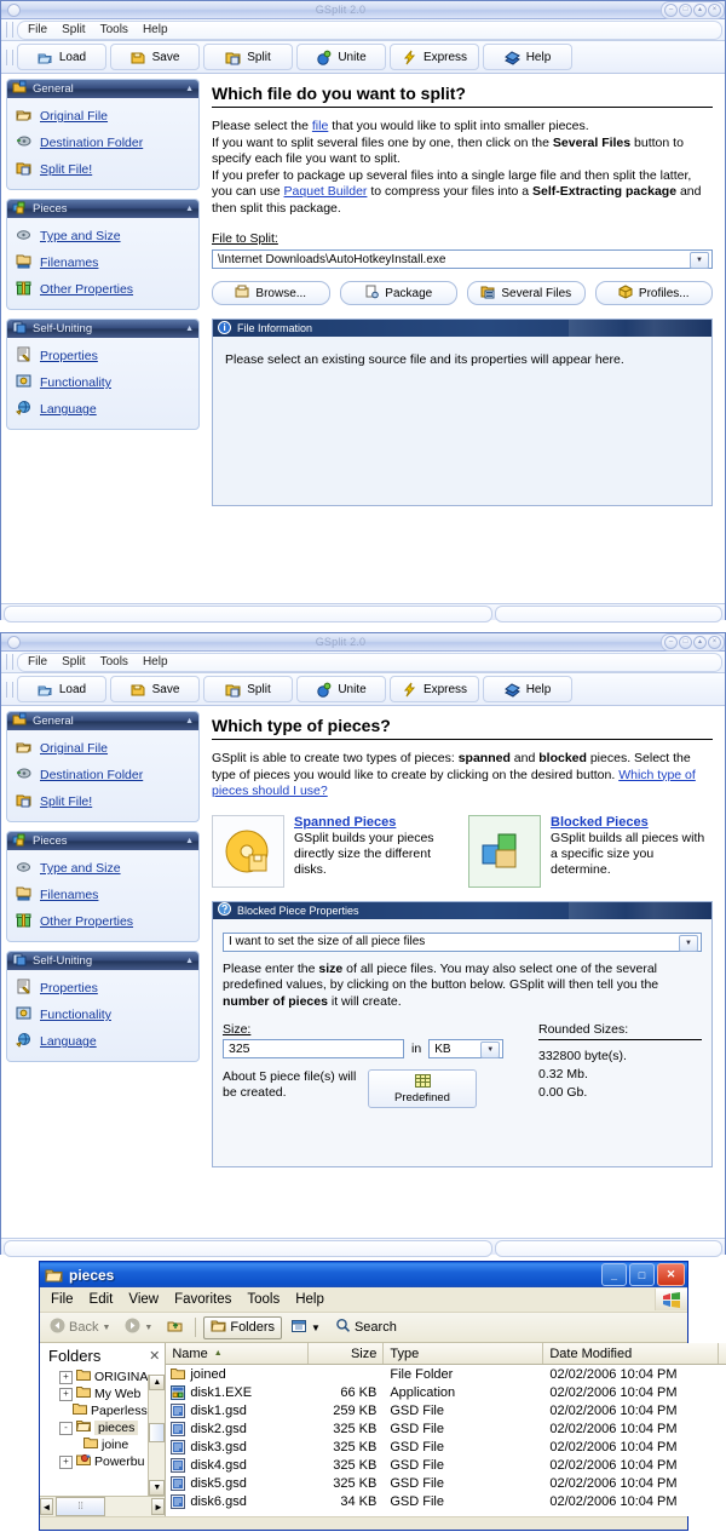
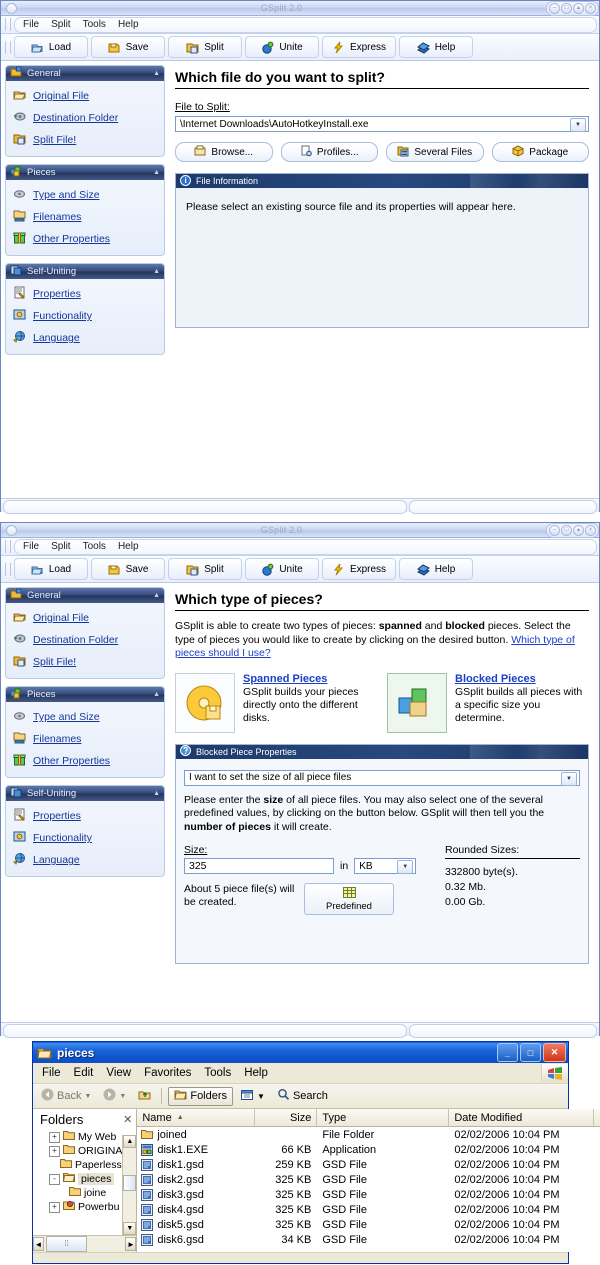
  GSplit 2.0
  File
  Split
  Tools
  Help
  Load
  Save
  Split
  Unite
  Express
  Help
  General
  Original File
  Destination Folder
  Split File!
  Pieces
  Type and Size
  Filenames
  Other Properties
  Self-Uniting
  Properties
  Functionality
  Language
  Which file do you want to split?
- Please select the file that you would like to split into smaller pieces.
- If you want to split several files one by one, then click on the Several Files button to specify each file you want to split.
- If you prefer to package up several files into a single large file and then split the latter, you can use Paquet Builder to compress your files into a Self-Extracting package and then split this package.
  File to Split:
  \Internet Downloads\AutoHotkeyInstall.exe
  Browse...
- Package
+ Profiles...
  Several Files
- Profiles...
+ Package
  File Information
  Please select an existing source file and its properties will appear here.
  GSplit 2.0
  File
  Split
  Tools
  Help
  Load
  Save
  Split
  Unite
  Express
  Help
  General
  Original File
  Destination Folder
  Split File!
  Pieces
  Type and Size
  Filenames
  Other Properties
  Self-Uniting
  Properties
  Functionality
  Language
  Which type of pieces?
  GSplit is able to create two types of pieces: spanned and blocked pieces. Select the type of pieces you would like to create by clicking on the desired button. Which type of pieces should I use?
  Spanned Pieces
- GSplit builds your pieces directly size the different disks.
+ GSplit builds your pieces directly onto the different disks.
  Blocked Pieces
  GSplit builds all pieces with a specific size you determine.
  Blocked Piece Properties
  I want to set the size of all piece files
  Please enter the size of all piece files. You may also select one of the several predefined values, by clicking on the button below. GSplit will then tell you the number of pieces it will create.
  Size:
  325
  in
  KB
  About 5 piece file(s) will be created.
  Predefined
  Rounded Sizes:
  332800 byte(s).
  0.32 Mb.
  0.00 Gb.
  pieces
  _
  □
  ✕
  File
  Edit
  View
  Favorites
  Tools
  Help
  Back
  Folders
  ▼
  Search
  Folders
  ✕
  +
- ORIGINA
+ My Web
  +
- My Web
+ ORIGINA
  Paperless
  -
  pieces
  joine
  +
  Powerbu
  ◄
  ⁞⁞
  ►
  Name
  Size
  Type
  Date Modified
  joined
  File Folder
  02/02/2006 10:04 PM
  disk1.EXE
  66 KB
  Application
  02/02/2006 10:04 PM
  disk1.gsd
  259 KB
  GSD File
  02/02/2006 10:04 PM
  disk2.gsd
  325 KB
  GSD File
  02/02/2006 10:04 PM
  disk3.gsd
  325 KB
  GSD File
  02/02/2006 10:04 PM
  disk4.gsd
  325 KB
  GSD File
  02/02/2006 10:04 PM
  disk5.gsd
  325 KB
  GSD File
  02/02/2006 10:04 PM
  disk6.gsd
  34 KB
  GSD File
  02/02/2006 10:04 PM
